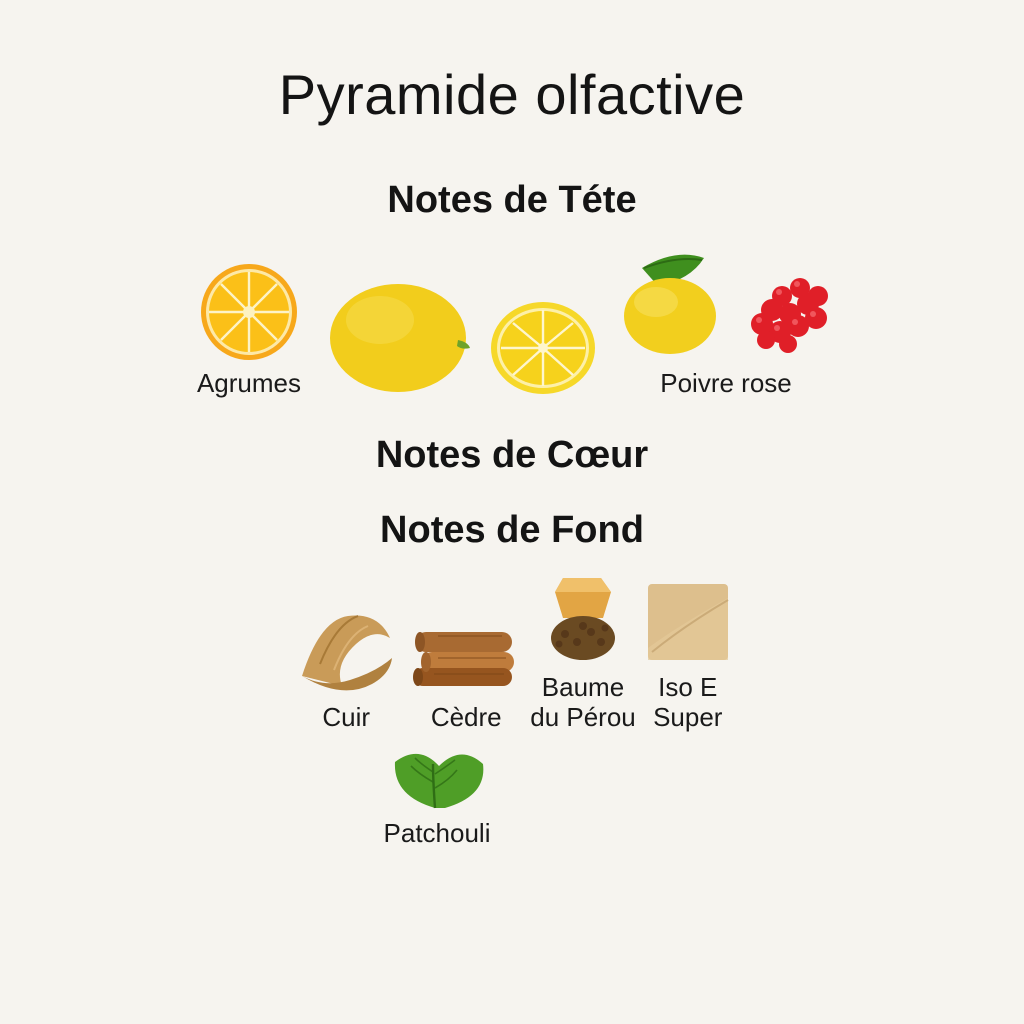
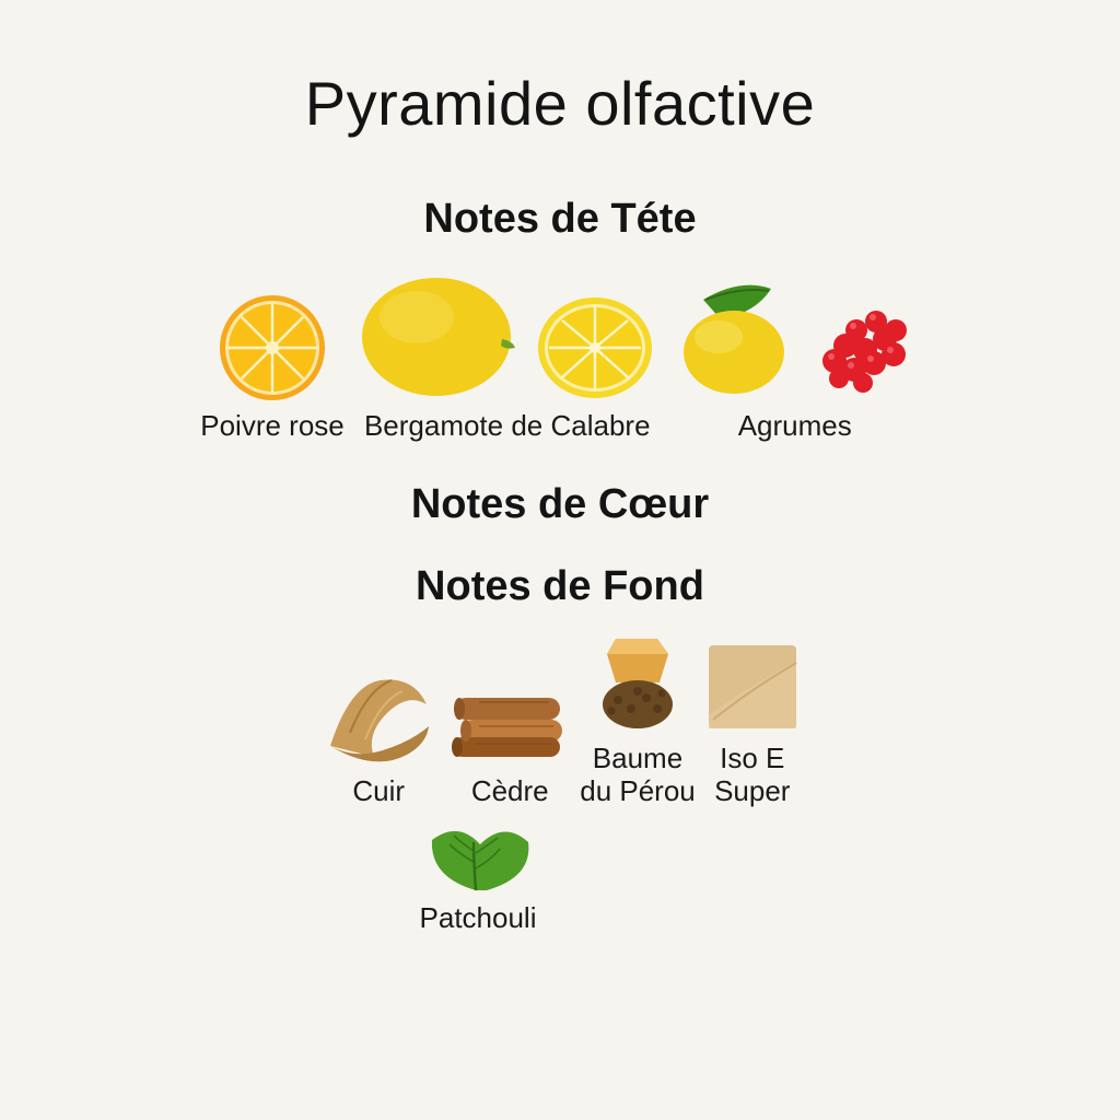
  Pyramide olfactive
  Notes de Téte
- Agrumes
+ Poivre rose
+ Bergamote de Calabre
- Poivre rose
+ Agrumes
  Notes de Cœur
  Notes de Fond
  Cuir
  Cèdre
  Baume
  du Pérou
  Iso E
  Super
  Patchouli
